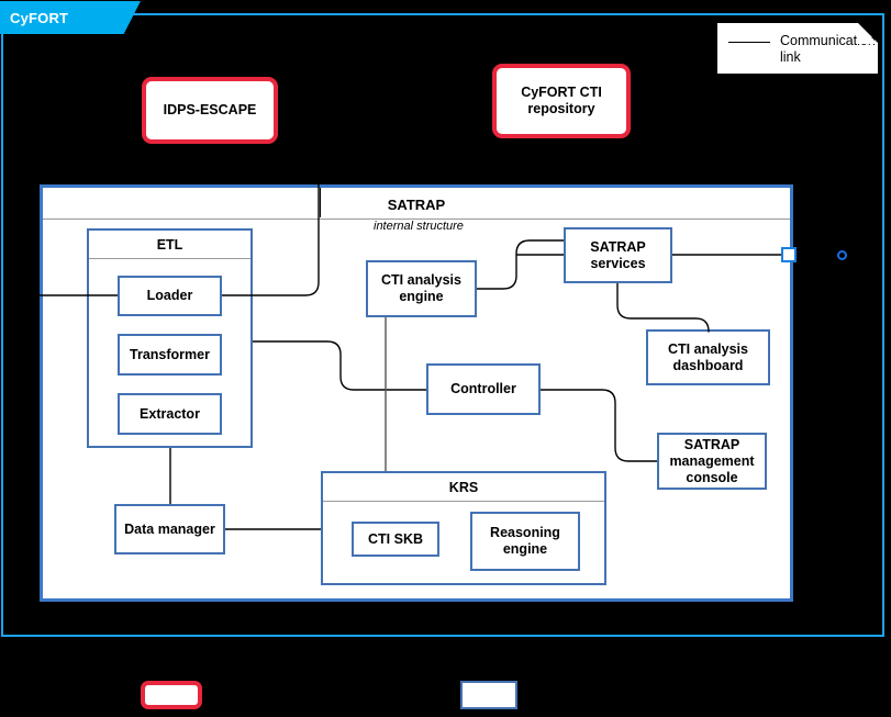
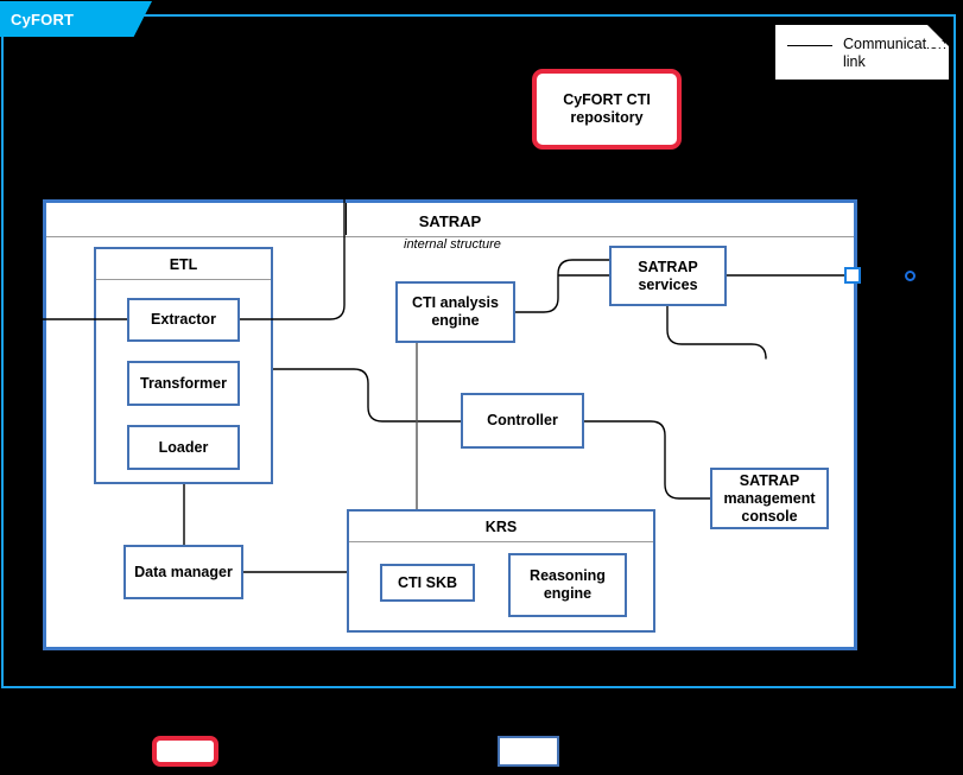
  CyFORT
  Communicat link
- IDPS-ESCAPE
  CyFORT CTI repository
  SATRAP
  internal structure
  ETL
- Loader
+ Extractor
  Transformer
- Extractor
+ Loader
  KRS
  CTI SKB
  Reasoning engine
  CTI analysis engine
  SATRAP services
- CTI analysis dashboard
  Controller
  SATRAP management console
  Data manager
